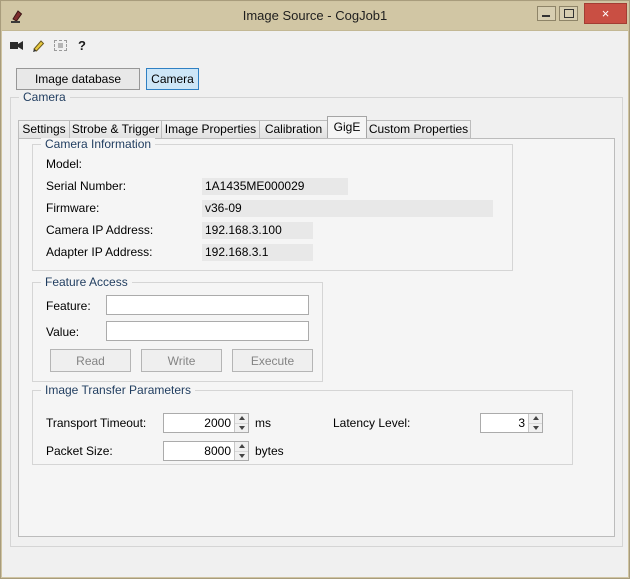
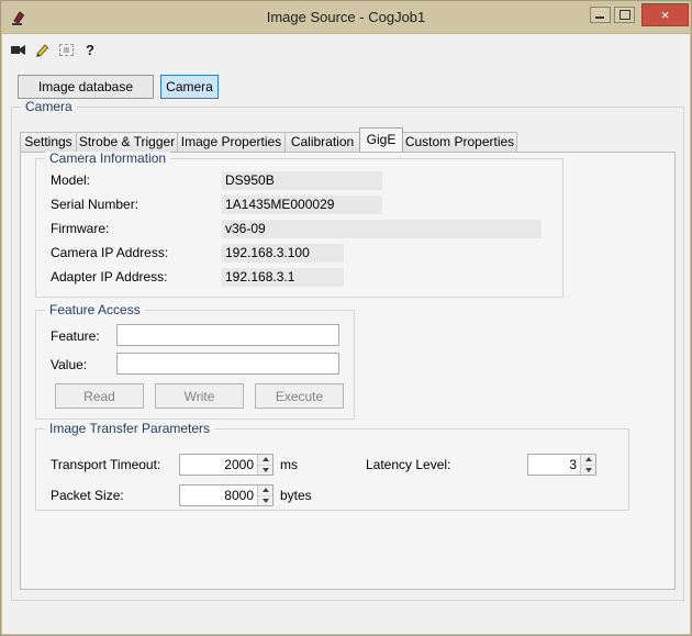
  Image Source - CogJob1
  ×
  ?
  Image database
  Camera
  Camera
  Settings
  Strobe & Trigger
  Image Properties
  Calibration
  GigE
  Custom Properties
  Camera Information
  Model:
+ DS950B
  Serial Number:
  1A1435ME000029
  Firmware:
  v36-09
  Camera IP Address:
  192.168.3.100
  Adapter IP Address:
  192.168.3.1
  Feature Access
  Feature:
  Value:
  Read
  Write
  Execute
  Image Transfer Parameters
  Transport Timeout:
  2000
  ms
  Latency Level:
  3
  Packet Size:
  8000
  bytes
